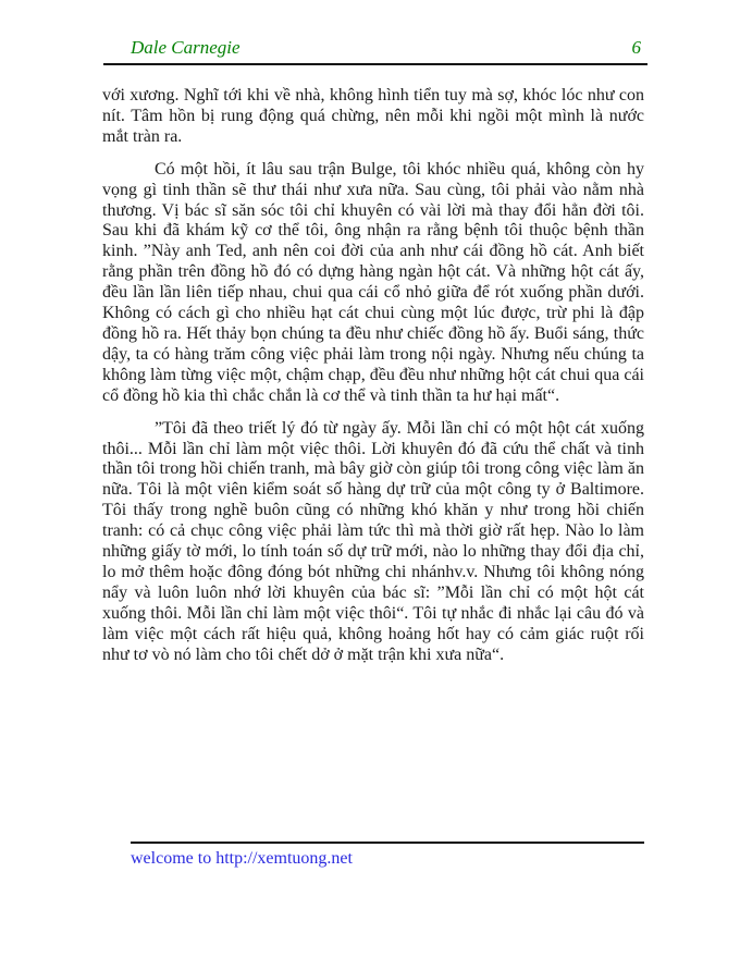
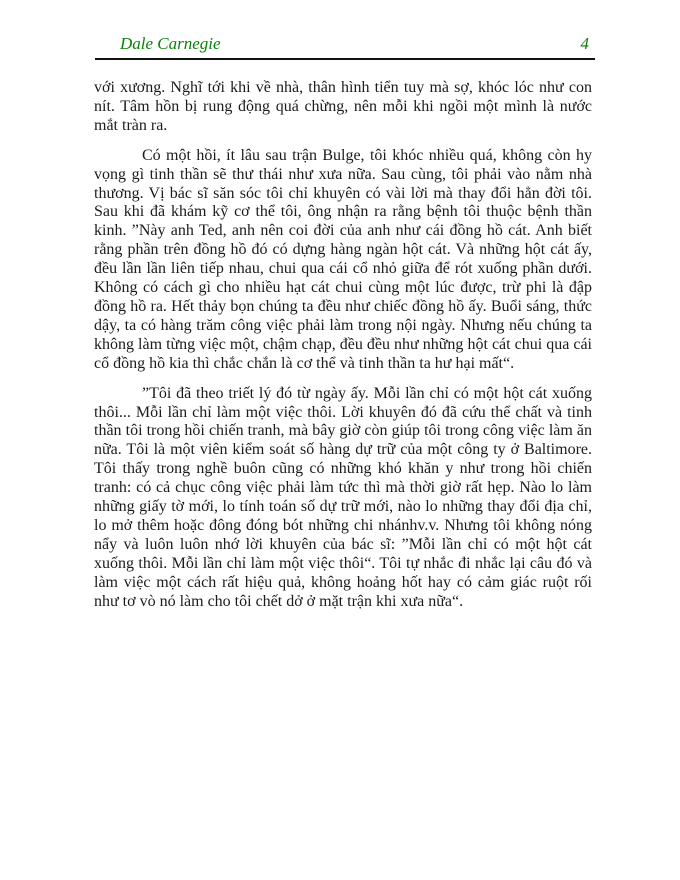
  Dale Carnegie
- 6
+ 4
- với xương. Nghĩ tới khi về nhà, không hình tiển tuy mà sợ, khóc lóc như con nít. Tâm hồn bị rung động quá chừng, nên mỗi khi ngồi một mình là nước mắt tràn ra.
+ với xương. Nghĩ tới khi về nhà, thân hình tiển tuy mà sợ, khóc lóc như con nít. Tâm hồn bị rung động quá chừng, nên mỗi khi ngồi một mình là nước mắt tràn ra.
  Có một hồi, ít lâu sau trận Bulge, tôi khóc nhiều quá, không còn hy vọng gì tinh thần sẽ thư thái như xưa nữa. Sau cùng, tôi phải vào nằm nhà thương. Vị bác sĩ săn sóc tôi chỉ khuyên có vài lời mà thay đổi hẳn đời tôi. Sau khi đã khám kỹ cơ thể tôi, ông nhận ra rằng bệnh tôi thuộc bệnh thần kinh. ”Này anh Ted, anh nên coi đời của anh như cái đồng hồ cát. Anh biết rằng phần trên đồng hồ đó có dựng hàng ngàn hột cát. Và những hột cát ấy, đều lần lần liên tiếp nhau, chui qua cái cổ nhỏ giữa để rót xuống phần dưới. Không có cách gì cho nhiều hạt cát chui cùng một lúc được, trừ phi là đập đồng hồ ra. Hết thảy bọn chúng ta đều như chiếc đồng hồ ấy. Buổi sáng, thức dậy, ta có hàng trăm công việc phải làm trong nội ngày. Nhưng nếu chúng ta không làm từng việc một, chậm chạp, đều đều như những hột cát chui qua cái cổ đồng hồ kia thì chắc chắn là cơ thể và tinh thần ta hư hại mất“.
  ”Tôi đã theo triết lý đó từ ngày ấy. Mỗi lần chỉ có một hột cát xuống thôi... Mỗi lần chỉ làm một việc thôi. Lời khuyên đó đã cứu thể chất và tinh thần tôi trong hồi chiến tranh, mà bây giờ còn giúp tôi trong công việc làm ăn nữa. Tôi là một viên kiểm soát số hàng dự trữ của một công ty ở Baltimore. Tôi thấy trong nghề buôn cũng có những khó khăn y như trong hồi chiến tranh: có cả chục công việc phải làm tức thì mà thời giờ rất hẹp. Nào lo làm những giấy tờ mới, lo tính toán số dự trữ mới, nào lo những thay đổi địa chỉ, lo mở thêm hoặc đông đóng bót những chi nhánhv.v. Nhưng tôi không nóng nẩy và luôn luôn nhớ lời khuyên của bác sĩ: ”Mỗi lần chỉ có một hột cát xuống thôi. Mỗi lần chỉ làm một việc thôi“. Tôi tự nhắc đi nhắc lại câu đó và làm việc một cách rất hiệu quả, không hoảng hốt hay có cảm giác ruột rối như tơ vò nó làm cho tôi chết dở ở mặt trận khi xưa nữa“.
- welcome to http://xemtuong.net
